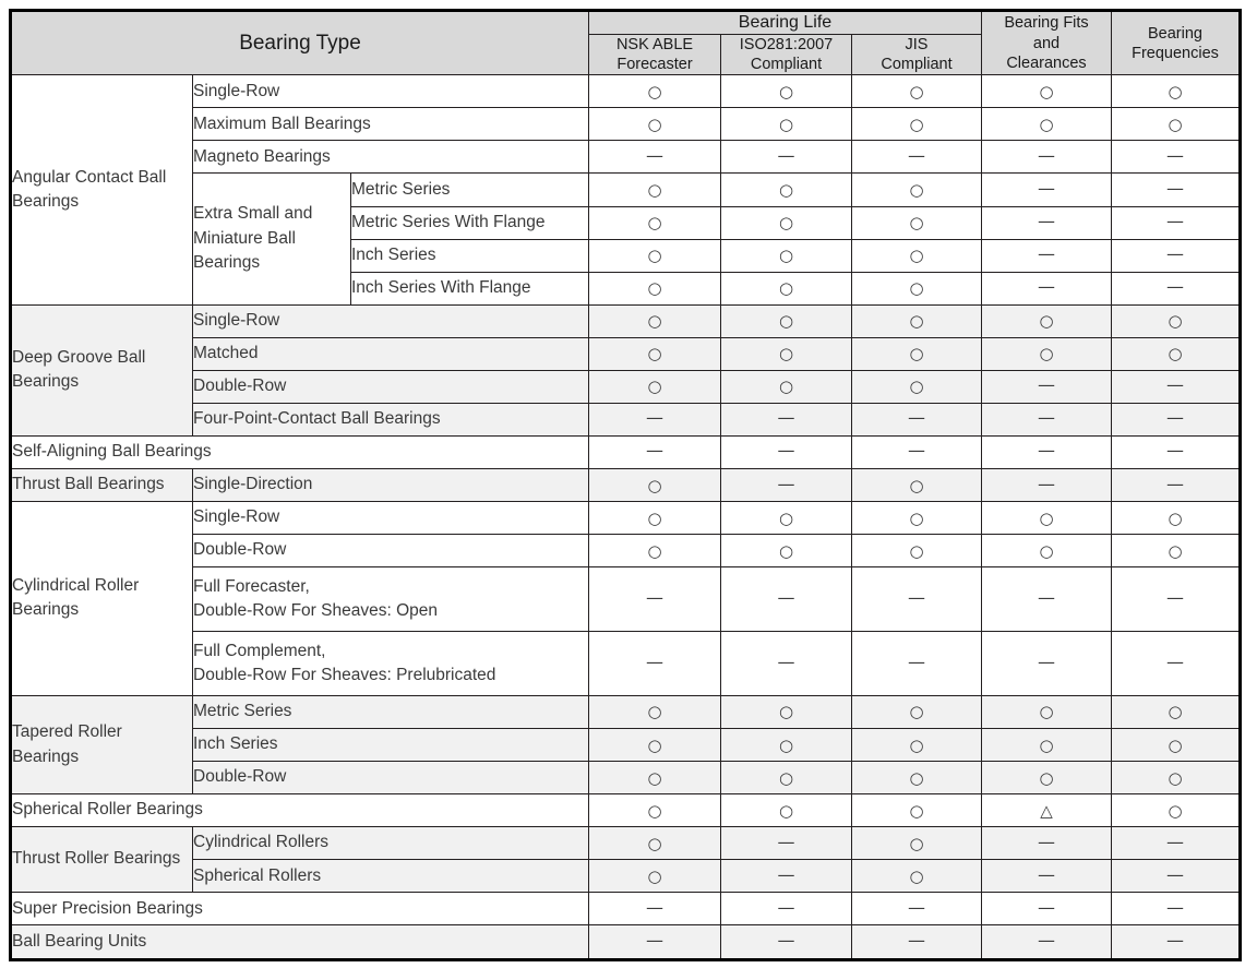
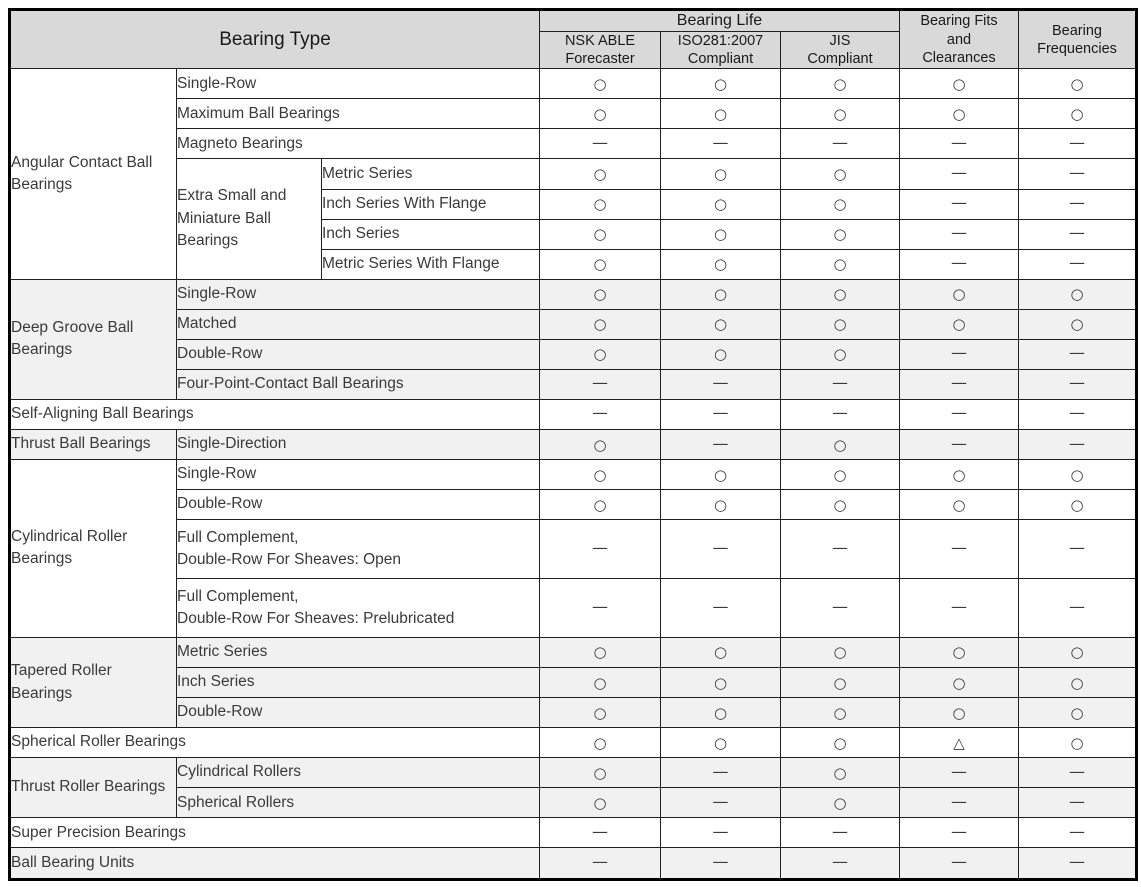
  Bearing Type	Bearing Life	Bearing Fits and Clearances	Bearing Frequencies
  NSK ABLE Forecaster	ISO281:2007 Compliant	JIS Compliant
  Angular Contact Ball Bearings	Single-Row	○	○	○	○	○
  Maximum Ball Bearings	○	○	○	○	○
  Magneto Bearings	—	—	—	—	—
  Extra Small and Miniature Ball Bearings	Metric Series	○	○	○	—	—
- Metric Series With Flange	○	○	○	—	—
+ Inch Series With Flange	○	○	○	—	—
  Inch Series	○	○	○	—	—
- Inch Series With Flange	○	○	○	—	—
+ Metric Series With Flange	○	○	○	—	—
  Deep Groove Ball Bearings	Single-Row	○	○	○	○	○
  Matched	○	○	○	○	○
  Double-Row	○	○	○	—	—
  Four-Point-Contact Ball Bearings	—	—	—	—	—
  Self-Aligning Ball Bearings	—	—	—	—	—
  Thrust Ball Bearings	Single-Direction	○	—	○	—	—
  Cylindrical Roller Bearings	Single-Row	○	○	○	○	○
  Double-Row	○	○	○	○	○
- Full Forecaster, Double-Row For Sheaves: Open	—	—	—	—	—
+ Full Complement, Double-Row For Sheaves: Open	—	—	—	—	—
  Full Complement, Double-Row For Sheaves: Prelubricated	—	—	—	—	—
  Tapered Roller Bearings	Metric Series	○	○	○	○	○
  Inch Series	○	○	○	○	○
  Double-Row	○	○	○	○	○
  Spherical Roller Bearings	○	○	○	△	○
  Thrust Roller Bearings	Cylindrical Rollers	○	—	○	—	—
  Spherical Rollers	○	—	○	—	—
  Super Precision Bearings	—	—	—	—	—
  Ball Bearing Units	—	—	—	—	—
